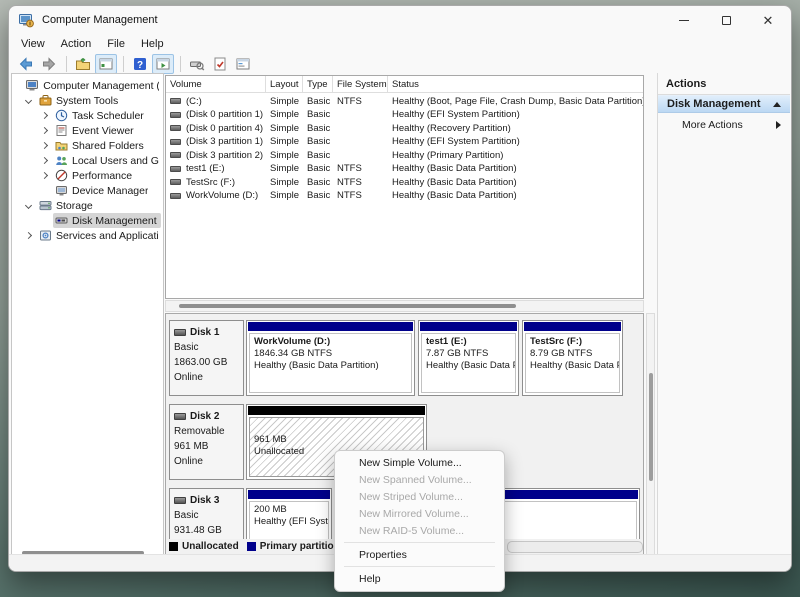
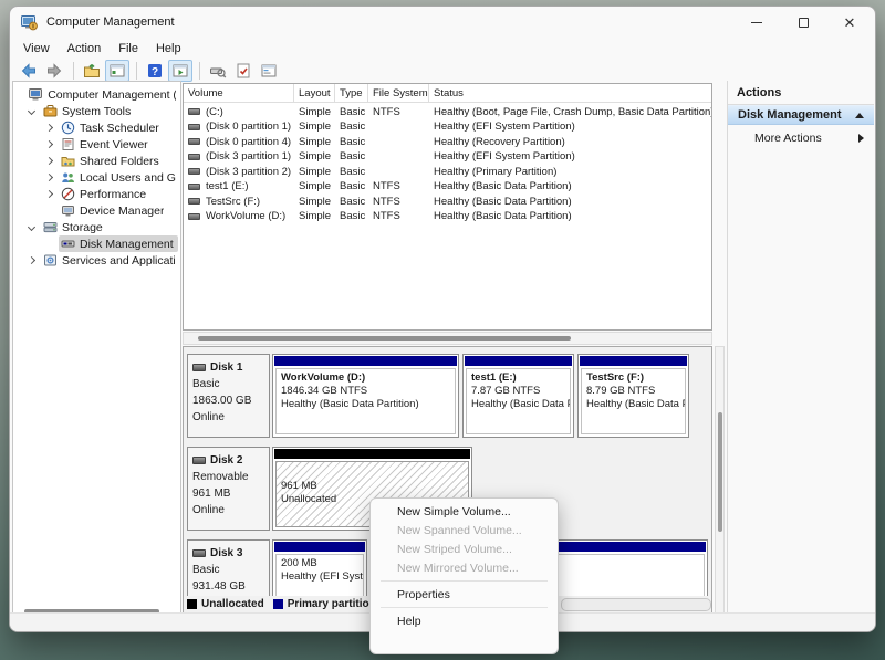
  Computer Management
  ✕
  View
  Action
  File
  Help
  ?
  Computer Management (
  System Tools
  Task Scheduler
  Event Viewer
  Shared Folders
  Local Users and G
  Performance
  Device Manager
  Storage
  Disk Management
  Services and Applicati
  Volume
  Layout
  Type
  File System
  Status
  (C:)
  Simple
  Basic
  NTFS
  Healthy (Boot, Page File, Crash Dump, Basic Data Partition
  (Disk 0 partition 1)
  Simple
  Basic
  Healthy (EFI System Partition)
  (Disk 0 partition 4)
  Simple
  Basic
  Healthy (Recovery Partition)
  (Disk 3 partition 1)
  Simple
  Basic
  Healthy (EFI System Partition)
  (Disk 3 partition 2)
  Simple
  Basic
  Healthy (Primary Partition)
  test1 (E:)
  Simple
  Basic
  NTFS
  Healthy (Basic Data Partition)
  TestSrc (F:)
  Simple
  Basic
  NTFS
  Healthy (Basic Data Partition)
  WorkVolume (D:)
  Simple
  Basic
  NTFS
  Healthy (Basic Data Partition)
  Disk 1
  Basic
  1863.00 GB
  Online
  WorkVolume (D:)
  1846.34 GB NTFS
  Healthy (Basic Data Partition)
  test1 (E:)
  7.87 GB NTFS
  TestSrc (F:)
  8.79 GB NTFS
  Disk 2
  Removable
  961 MB
  Online
  961 MB
  Unallocated
  Disk 3
  Basic
  931.48 GB
  200 MB
  Unallocated
  Primary partitio
  Actions
  Disk Management
  More Actions
  New Simple Volume...
  New Spanned Volume...
  New Striped Volume...
  New Mirrored Volume...
- New RAID-5 Volume...
  Properties
  Help
